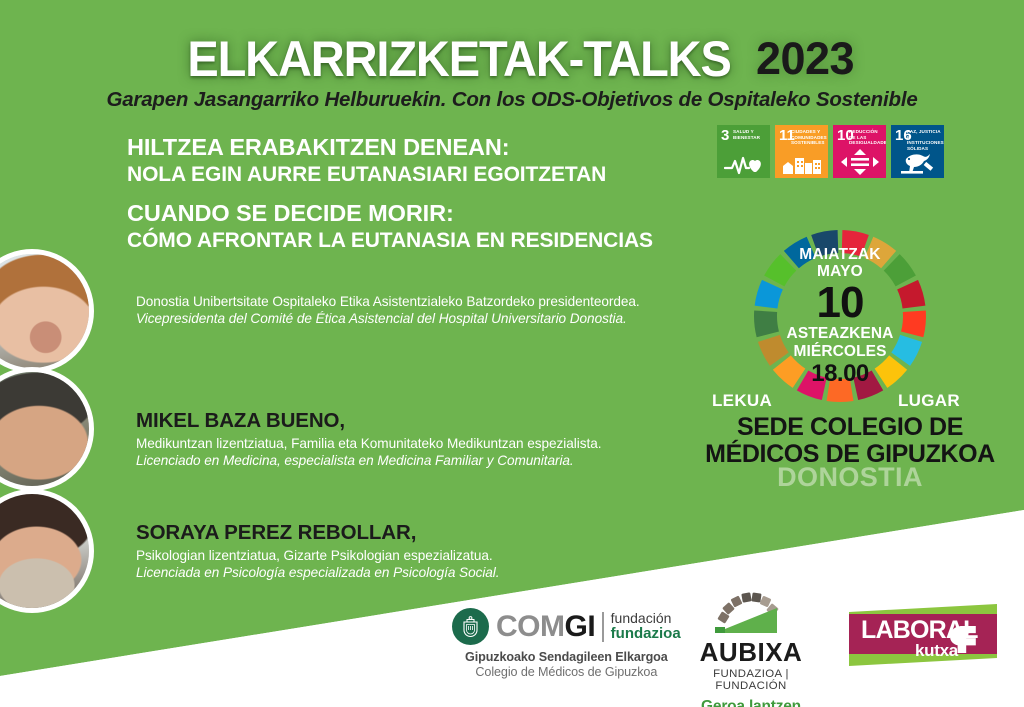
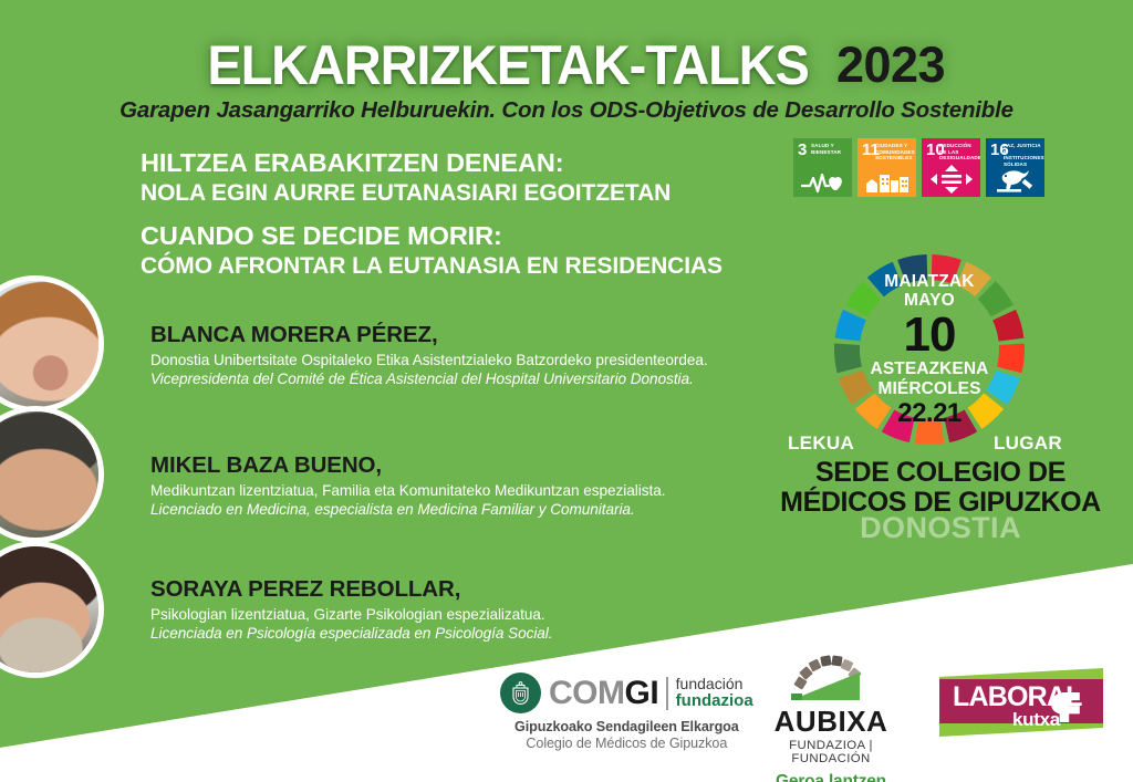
  ELKARRIZKETAK-TALKS 2023
- Garapen Jasangarriko Helburuekin. Con los ODS-Objetivos de Ospitaleko Sostenible
+ Garapen Jasangarriko Helburuekin. Con los ODS-Objetivos de Desarrollo Sostenible
  HILTZEA ERABAKITZEN DENEAN:
  NOLA EGIN AURRE EUTANASIARI EGOITZETAN
  CUANDO SE DECIDE MORIR:
  CÓMO AFRONTAR LA EUTANASIA EN RESIDENCIAS
  3
  11
  10
  16
  MAIATZAK
  MAYO
  10
  ASTEAZKENA
  MIÉRCOLES
- 18.00
+ 22.21
  LEKUA
  LUGAR
  SEDE COLEGIO DE
  MÉDICOS DE GIPUZKOA
  DONOSTIA
+ BLANCA MORERA PÉREZ,
  Donostia Unibertsitate Ospitaleko Etika Asistentzialeko Batzordeko presidenteordea.
  Vicepresidenta del Comité de Ética Asistencial del Hospital Universitario Donostia.
  MIKEL BAZA BUENO,
  Medikuntzan lizentziatua, Familia eta Komunitateko Medikuntzan espezialista.
  Licenciado en Medicina, especialista en Medicina Familiar y Comunitaria.
  SORAYA PEREZ REBOLLAR,
  Psikologian lizentziatua, Gizarte Psikologian espezializatua.
  Licenciada en Psicología especializada en Psicología Social.
  COMGI
  fundación
  fundazioa
  Gipuzkoako Sendagileen Elkargoa
  Colegio de Médicos de Gipuzkoa
  AUBIXA
  FUNDAZIOA | FUNDACIÓN
  LABORAL
  kutxa
